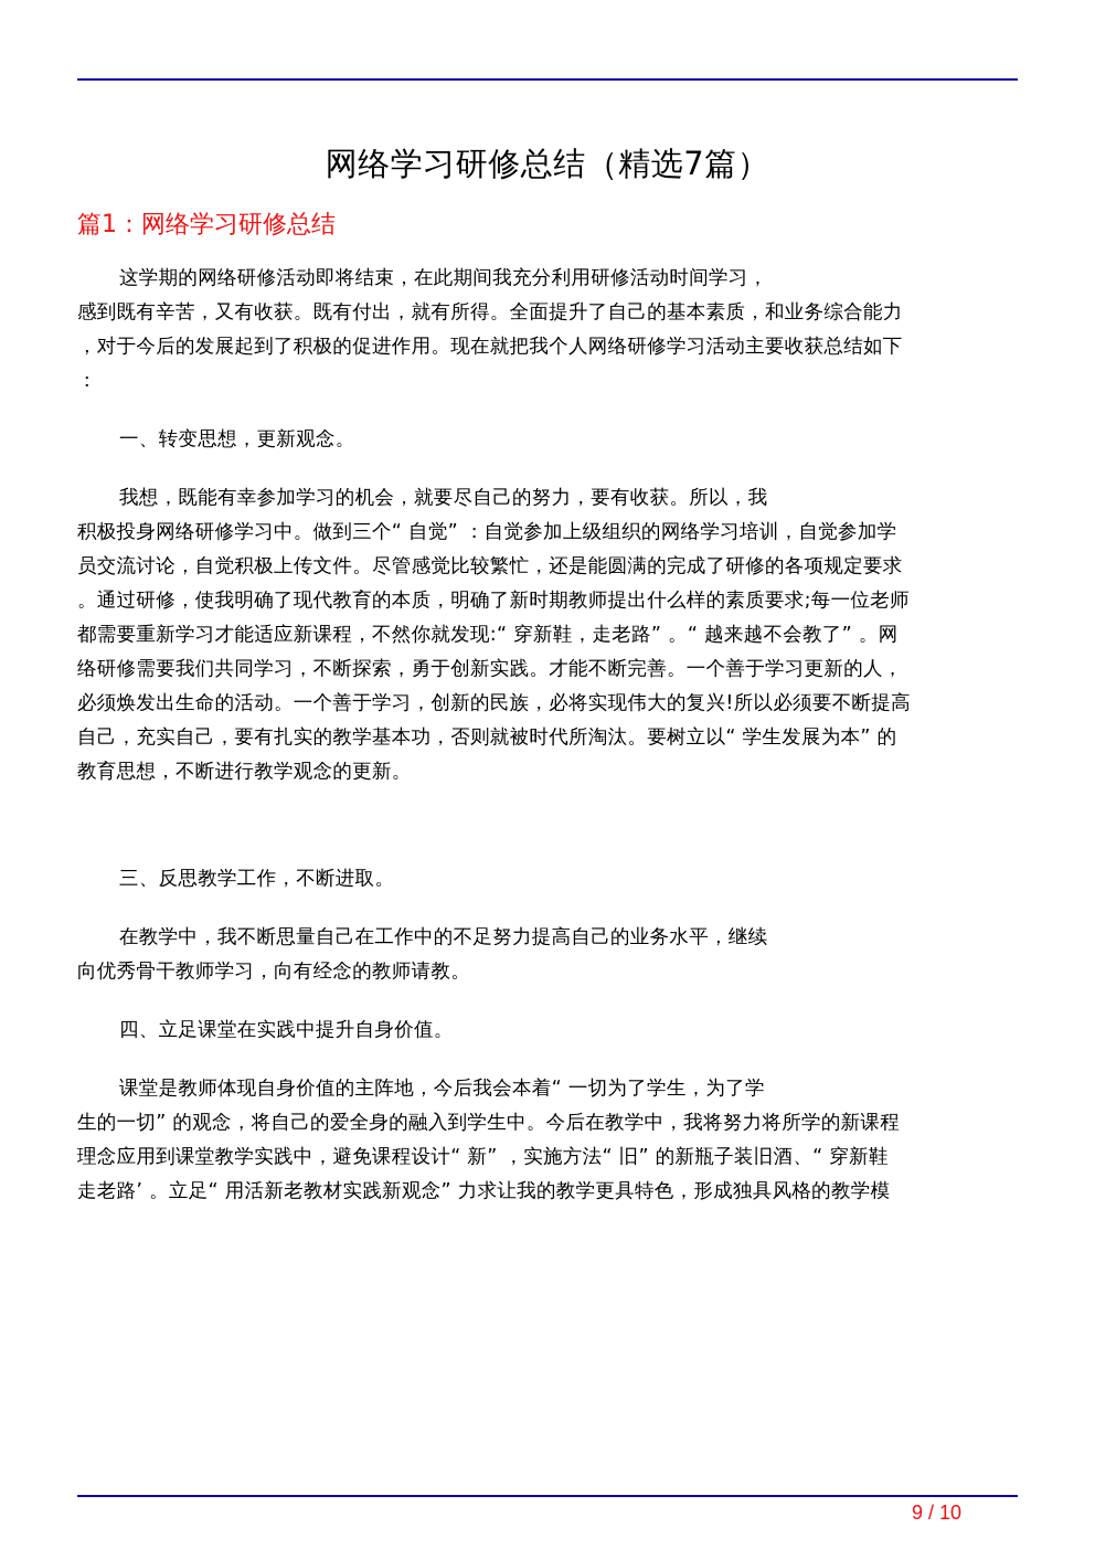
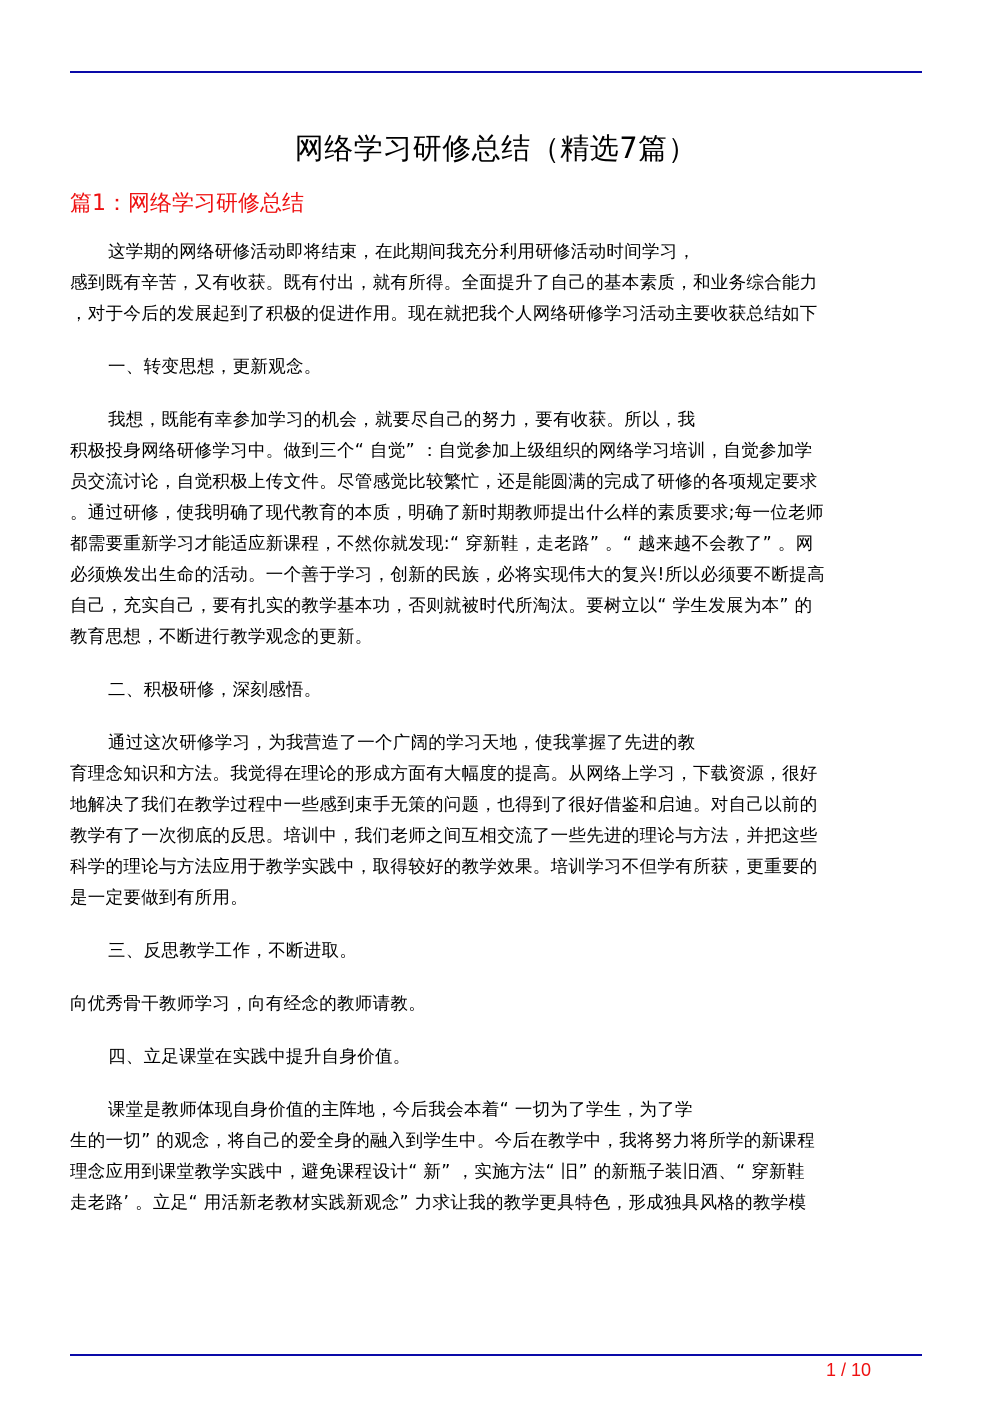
  网络学习研修总结（精选7篇）
  篇1：网络学习研修总结
  这学期的网络研修活动即将结束，在此期间我充分利用研修活动时间学习，
  感到既有辛苦，又有收获。既有付出，就有所得。全面提升了自己的基本素质，和业务综合能力
  ，对于今后的发展起到了积极的促进作用。现在就把我个人网络研修学习活动主要收获总结如下
- ：
  一、转变思想，更新观念。
  我想，既能有幸参加学习的机会，就要尽自己的努力，要有收获。所以，我
  积极投身网络研修学习中。做到三个“ 自觉” ：自觉参加上级组织的网络学习培训，自觉参加学
  员交流讨论，自觉积极上传文件。尽管感觉比较繁忙，还是能圆满的完成了研修的各项规定要求
  。通过研修，使我明确了现代教育的本质，明确了新时期教师提出什么样的素质要求;每一位老师
  都需要重新学习才能适应新课程，不然你就发现:“ 穿新鞋，走老路” 。“ 越来越不会教了” 。网
- 络研修需要我们共同学习，不断探索，勇于创新实践。才能不断完善。一个善于学习更新的人，
  必须焕发出生命的活动。一个善于学习，创新的民族，必将实现伟大的复兴!所以必须要不断提高
  自己，充实自己，要有扎实的教学基本功，否则就被时代所淘汰。要树立以“ 学生发展为本” 的
  教育思想，不断进行教学观念的更新。
+ 二、积极研修，深刻感悟。
+ 通过这次研修学习，为我营造了一个广阔的学习天地，使我掌握了先进的教
+ 育理念知识和方法。我觉得在理论的形成方面有大幅度的提高。从网络上学习，下载资源，很好
+ 地解决了我们在教学过程中一些感到束手无策的问题，也得到了很好借鉴和启迪。对自己以前的
+ 教学有了一次彻底的反思。培训中，我们老师之间互相交流了一些先进的理论与方法，并把这些
+ 科学的理论与方法应用于教学实践中，取得较好的教学效果。培训学习不但学有所获，更重要的
+ 是一定要做到有所用。
  三、反思教学工作，不断进取。
- 在教学中，我不断思量自己在工作中的不足努力提高自己的业务水平，继续
  向优秀骨干教师学习，向有经念的教师请教。
  四、立足课堂在实践中提升自身价值。
  课堂是教师体现自身价值的主阵地，今后我会本着“ 一切为了学生，为了学
  生的一切” 的观念，将自己的爱全身的融入到学生中。今后在教学中，我将努力将所学的新课程
  理念应用到课堂教学实践中，避免课程设计“ 新” ，实施方法“ 旧” 的新瓶子装旧酒、“ 穿新鞋
  走老路’ 。立足“ 用活新老教材实践新观念” 力求让我的教学更具特色，形成独具风格的教学模
- 9 / 10
+ 1 / 10
